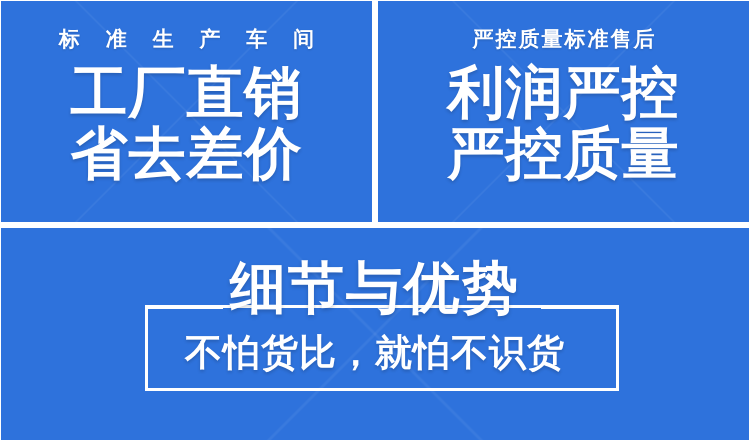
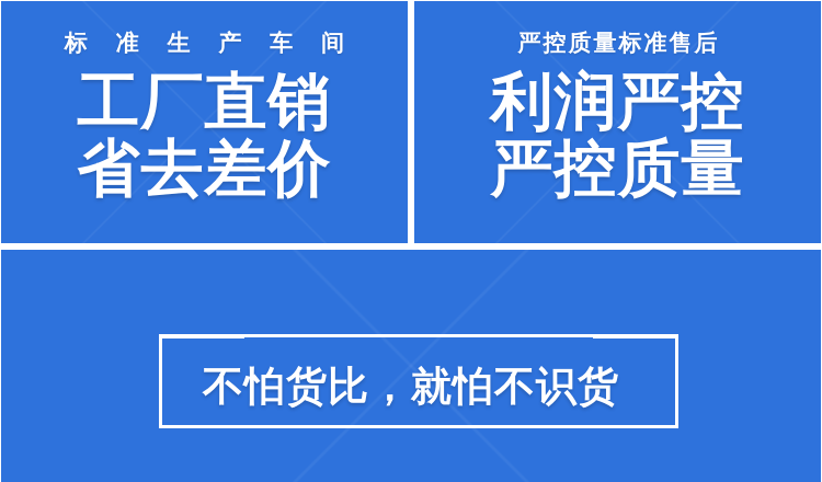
  标 准 生 产 车 间
  工厂直销
  省去差价
  严控质量标准售后
  利润严控
  严控质量
- 细节与优势
  不怕货比，就怕不识货
